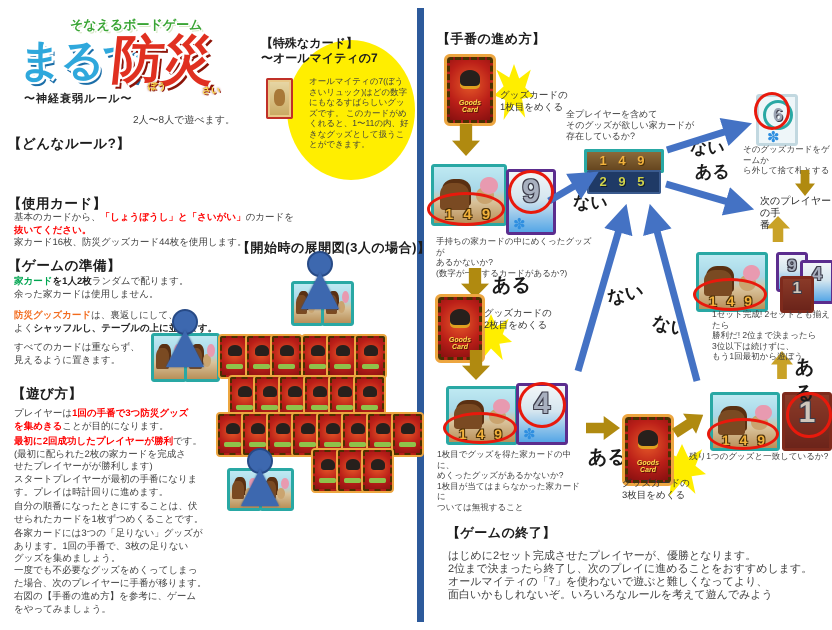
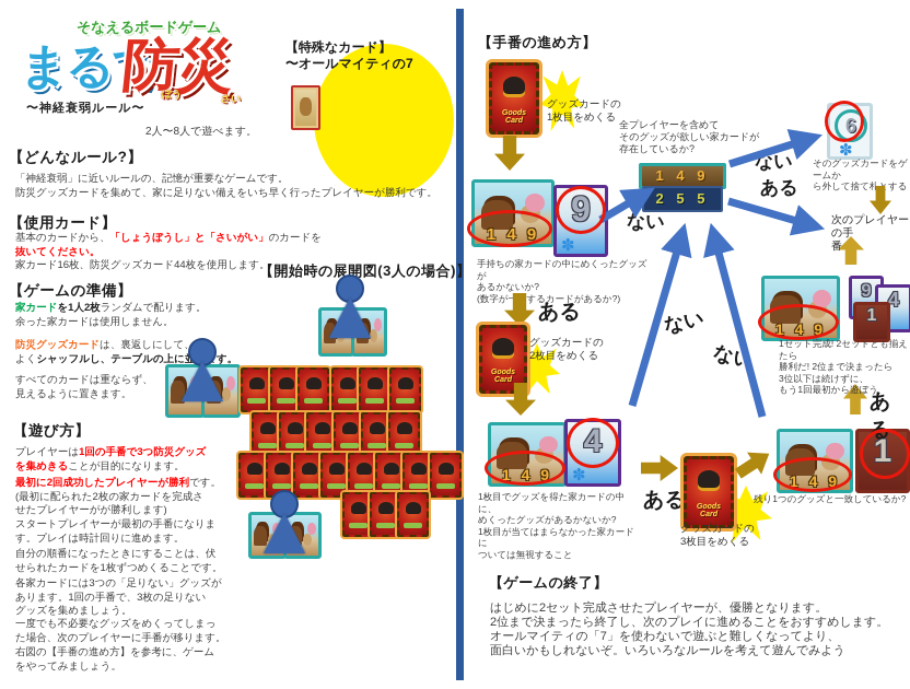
  そなえるボードゲーム
  まるで
  ぼう
  さい
  〜神経衰弱ルール〜
  2人〜8人で遊べます。
  【特殊なカード】
  〜オールマイティの7
- オールマイティの7(ぼうさいリュック)はどの数字にもなるすばらしいグッズです。 このカードがめくれると、1〜11の内、好きなグッズとして扱うことができます。
  【どんなルール?】
+ 「神経衰弱」に近いルールの、記憶が重要なゲームです。
+ 防災グッズカードを集めて、家に足りない備えをいち早く行ったプレイヤーが勝利です。
  【使用カード】
  基本のカードから、「しょうぼうし」と「さいがい」のカードを 抜いてください。 家カード16枚、防災グッズカード44枚を使用します。
  【ゲームの準備】
  家カードを1人2枚ランダムで配ります。
  余った家カードは使用しません。
  防災グッズカードは、裏返しにして
  よくシャッフルし、テーブルの上にす。
  すべてのカードは重ならず、
  見えるように置きます。
  【遊び方】
  プレイヤーは1回の手番で3つ防災グッズ
  を集めきることが目的になります。
  最初に2回成功したプレイヤーが勝利です。
  (最初に配られた2枚の家カードを完成さ
  せたプレイヤーがが勝利します)
  スタートプレイヤーが最初の手番になりま
  す。プレイは時計回りに進めます。
  自分の順番になったときにすることは、伏
  せられたカードを1枚ずつめくることです。
  各家カードには3つの「足りない」グッズが
  あります。1回の手番で、3枚の足りない
  グッズを集めましょう。
  一度でも不必要なグッズをめくってしまっ
  た場合、次のプレイヤーに手番が移ります。
  右図の【手番の進め方】を参考に、ゲーム
  をやってみましょう。
  【開始時の展開図(3人の場合)】
  【手番の進め方】
  グッズカードの
  1枚目をめくる
  1 4 9
  9
  ✽
  手持ちの家カードの中にめくったグッズが
  あるかないか?
  (数字が一するカードがあるか?)
  ある
  グッズカードの
  2枚目をめくる
  1 4 9
  4
  ✽
  1枚目でグッズを得た家カードの中に、
  めくったグッズがあるかないか?
  1枚目が当てはまらなかった家カードに
  ついては無視すること
  ある
  グッズカードの
  3枚目をめくる
  1 4 9
  1
  残り1つのグッズと一致しているか?
  ある
  1 4 9
  9
  4
  1
  1セット完成! 2セットとも揃えたら
  勝利だ! 2位まで決まったら
  3位以下は続けずに、
  もう1回最初から遊ぼう
  次のプレイヤーの手
  番
  6
  ✽
  そのグッズカードをゲームか
  ら外して捨て札する
  全プレイヤーを含めて
  そのグッズが欲しい家カードが
  存在しているか?
  1 4 9
- 2 9 5
+ 2 5 5
  ない
  ない
  ある
  【ゲームの終了】
  はじめに2セット完成させたプレイヤーが、優勝となります。
  2位まで決まったら終了し、次のプレイに進めることをおすすめします。
  オールマイティの「7」を使わないで遊ぶと難しくなってより、
  面白いかもしれないぞ。いろいろなルールを考えて遊んでみよう
